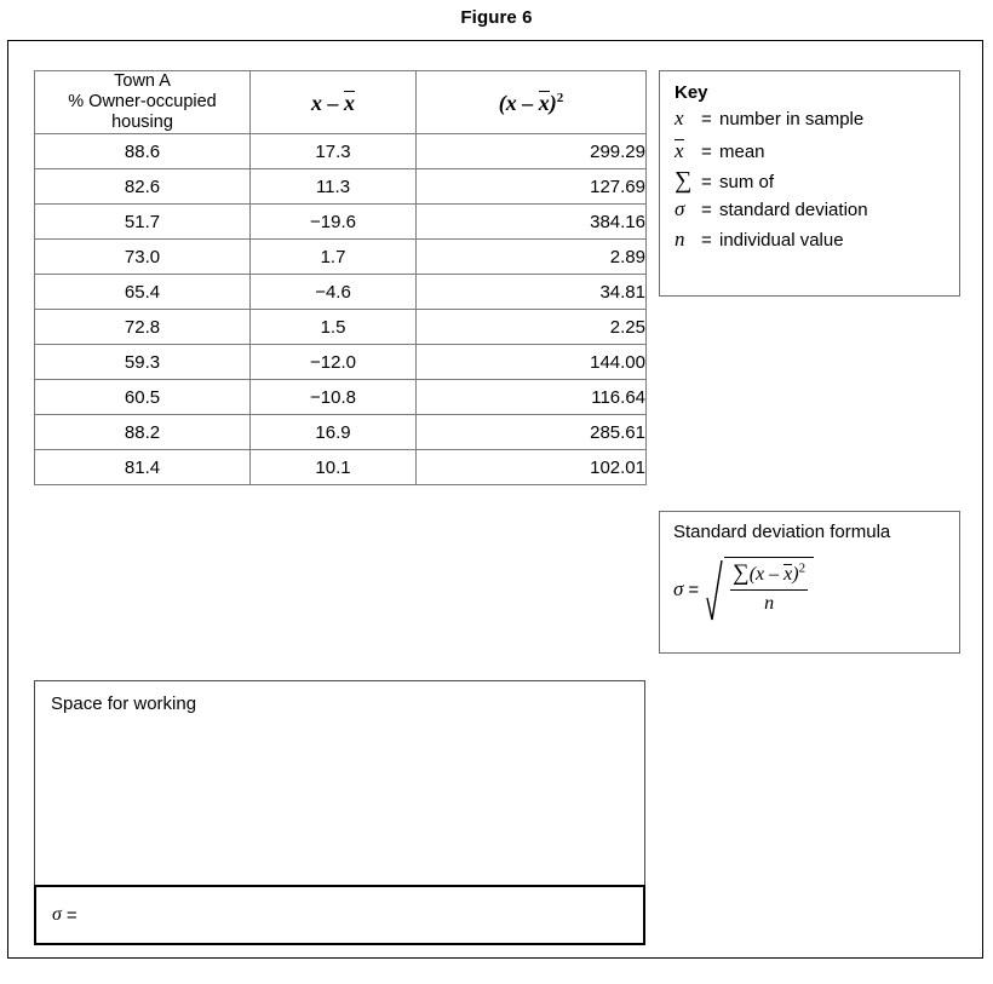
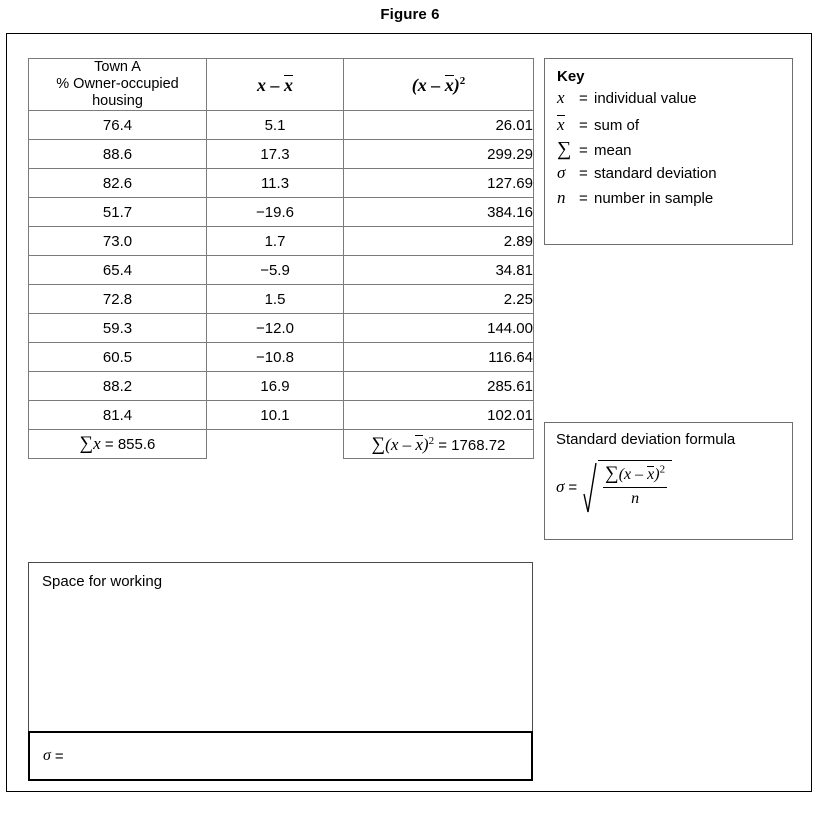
  Figure 6
  Town A % Owner-occupied housing	x – x	(x – x)2
+ 76.4	5.1	26.01
  88.6	17.3	299.29
  82.6	11.3	127.69
  51.7	−19.6	384.16
  73.0	1.7	2.89
- 65.4	−4.6	34.81
+ 65.4	−5.9	34.81
  72.8	1.5	2.25
  59.3	−12.0	144.00
  60.5	−10.8	116.64
  88.2	16.9	285.61
  81.4	10.1	102.01
+ ∑x = 855.6		∑(x – x)2 = 1768.72
  Key
  x
  =
- number in sample
+ individual value
  x
  =
- mean
+ sum of
  ∑
  =
- sum of
+ mean
  σ
  =
  standard deviation
  n
  =
- individual value
+ number in sample
  Standard deviation formula
  σ
  =
  ∑(x – x)2
  n
  Space for working
  σ
  =
